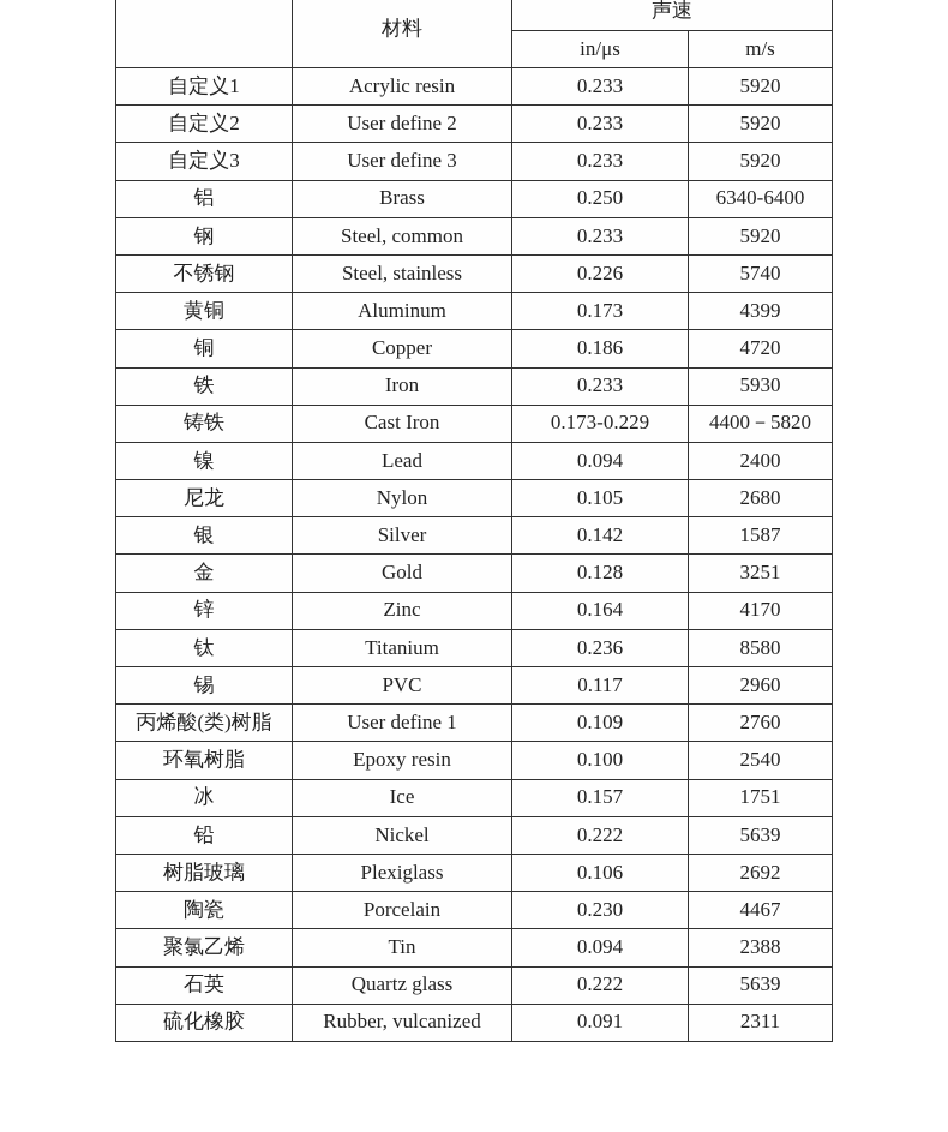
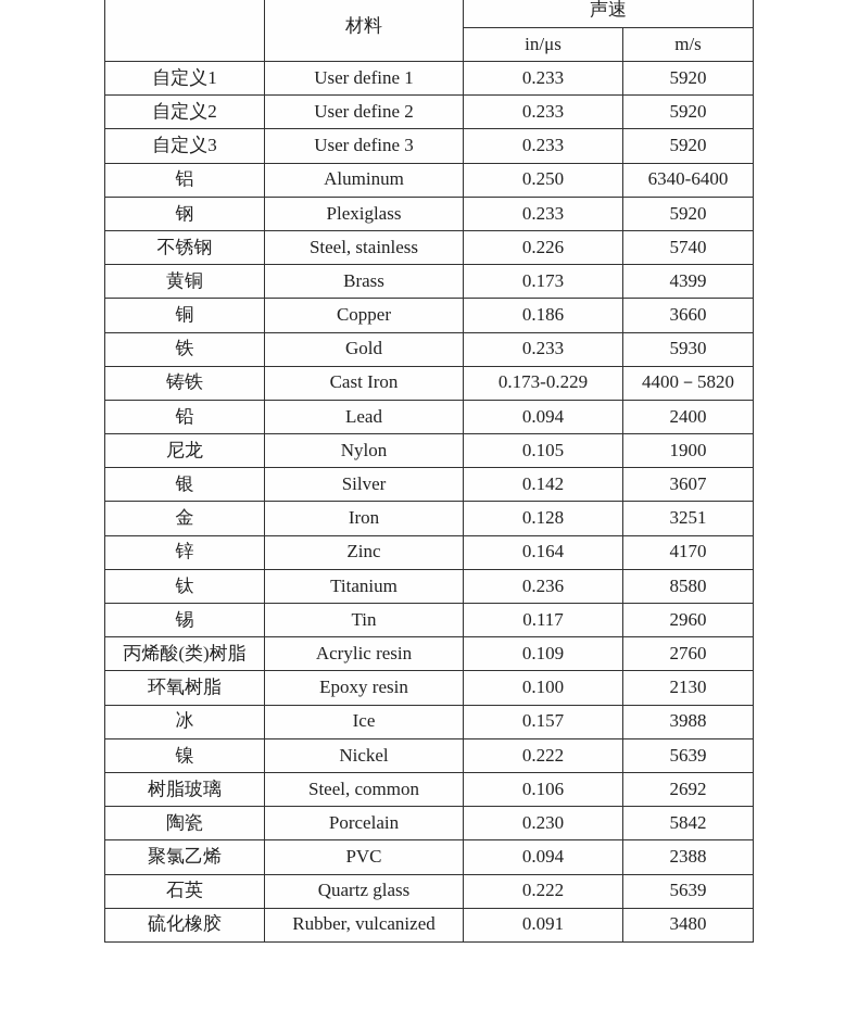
  	材料	声速
  in/μs	m/s
- 自定义1	Acrylic resin	0.233	5920
+ 自定义1	User define 1	0.233	5920
  自定义2	User define 2	0.233	5920
  自定义3	User define 3	0.233	5920
- 铝	Brass	0.250	6340-6400
+ 铝	Aluminum	0.250	6340-6400
- 钢	Steel, common	0.233	5920
+ 钢	Plexiglass	0.233	5920
  不锈钢	Steel, stainless	0.226	5740
- 黄铜	Aluminum	0.173	4399
+ 黄铜	Brass	0.173	4399
- 铜	Copper	0.186	4720
+ 铜	Copper	0.186	3660
- 铁	Iron	0.233	5930
+ 铁	Gold	0.233	5930
  铸铁	Cast Iron	0.173-0.229	4400－5820
- 镍	Lead	0.094	2400
+ 铅	Lead	0.094	2400
- 尼龙	Nylon	0.105	2680
+ 尼龙	Nylon	0.105	1900
- 银	Silver	0.142	1587
+ 银	Silver	0.142	3607
- 金	Gold	0.128	3251
+ 金	Iron	0.128	3251
  锌	Zinc	0.164	4170
  钛	Titanium	0.236	8580
- 锡	PVC	0.117	2960
+ 锡	Tin	0.117	2960
- 丙烯酸(类)树脂	User define 1	0.109	2760
+ 丙烯酸(类)树脂	Acrylic resin	0.109	2760
- 环氧树脂	Epoxy resin	0.100	2540
+ 环氧树脂	Epoxy resin	0.100	2130
- 冰	Ice	0.157	1751
+ 冰	Ice	0.157	3988
- 铅	Nickel	0.222	5639
+ 镍	Nickel	0.222	5639
- 树脂玻璃	Plexiglass	0.106	2692
+ 树脂玻璃	Steel, common	0.106	2692
- 陶瓷	Porcelain	0.230	4467
+ 陶瓷	Porcelain	0.230	5842
- 聚氯乙烯	Tin	0.094	2388
+ 聚氯乙烯	PVC	0.094	2388
  石英	Quartz glass	0.222	5639
- 硫化橡胶	Rubber, vulcanized	0.091	2311
+ 硫化橡胶	Rubber, vulcanized	0.091	3480
